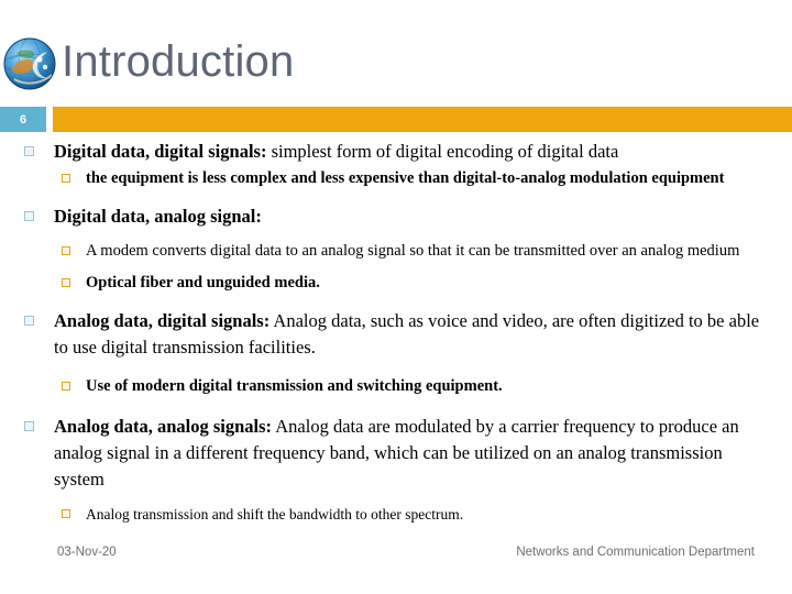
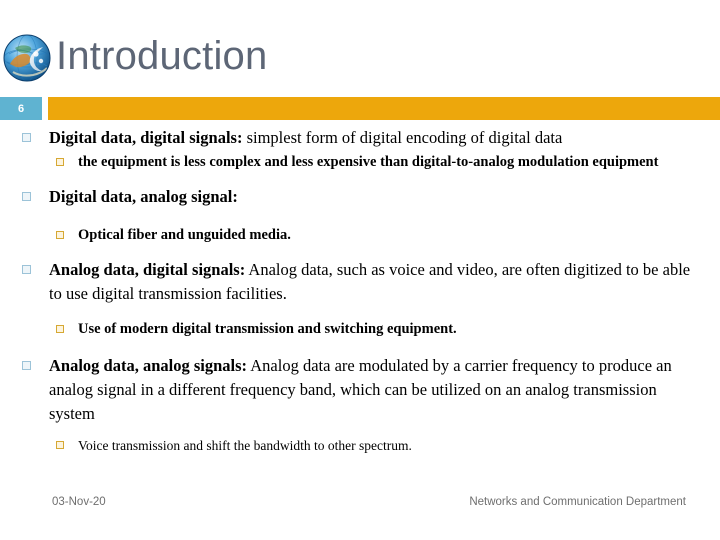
  Introduction
  6
  Digital data, digital signals: simplest form of digital encoding of digital data
  the equipment is less complex and less expensive than digital-to-analog modulation equipment
  Digital data, analog signal:
- A modem converts digital data to an analog signal so that it can be transmitted over an analog medium
  Optical fiber and unguided media.
  Analog data, digital signals: Analog data, such as voice and video, are often digitized to be able to use digital transmission facilities.
  Use of modern digital transmission and switching equipment.
  Analog data, analog signals: Analog data are modulated by a carrier frequency to produce an analog signal in a different frequency band, which can be utilized on an analog transmission system
- Analog transmission and shift the bandwidth to other spectrum.
+ Voice transmission and shift the bandwidth to other spectrum.
  03-Nov-20
  Networks and Communication Department
